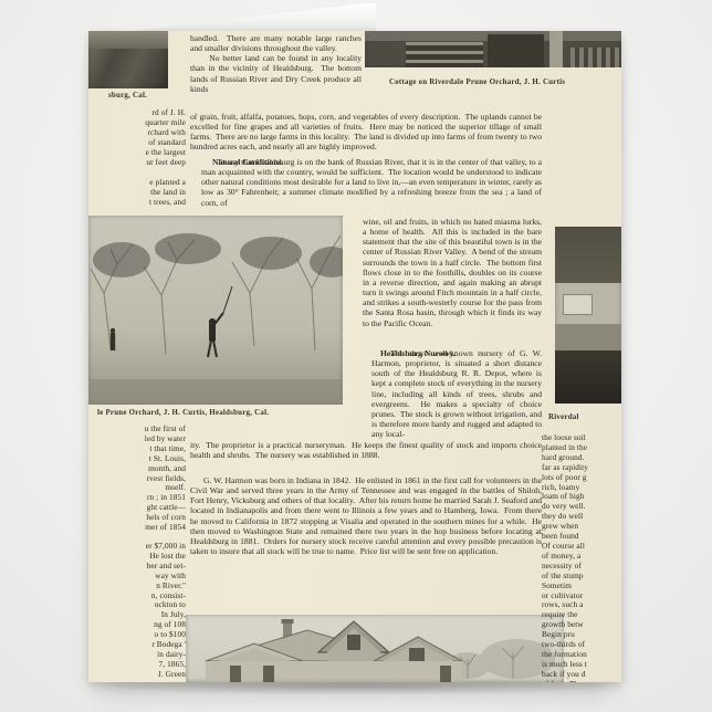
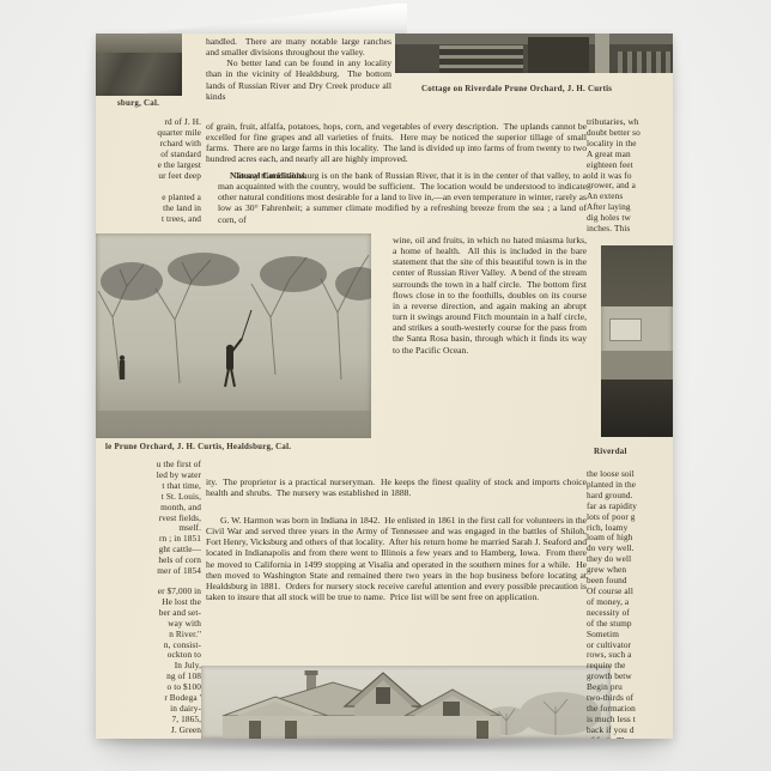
  rd of J. H.
  quarter mile
  rchard with
  of standard
  e the largest
  ur feet deep
  e planted a
  the land in
  t trees, and
  u the first of
  led by water
  t that time,
  t St. Louis,
  month, and
  rvest fields,
  mself.
  rn ; in 1851
  ght cattle—
  hels of corn
  mer of 1854
  er $7,000 in
  He lost the
  ber and set-
  way with
  n River.''
  n, consist-
  ockton to
  In July
  ng of 108
  o to $100
  r Bodega
  in dairy-
  7, 1865
  J. Green
  handled. There are many notable large ranches and smaller divisions throughout the valley.
  No better land can be found in any locality than in the vicinity of Healdsburg. The bottom lands of Russian River and Dry Creek produce all kinds
  of grain, fruit, alfalfa, potatoes, hops, corn, and vegetables of every description. The uplands cannot be excelled for fine grapes and all varieties of fruits. Here may be noticed the superior tillage of small farms. There are no large farms in this locality. The land is divided up into farms of from twenty to two hundred acres each, and nearly all are highly improved.
  Natural Conditions.
  To say that Healdsburg is on the bank of Russian River, that it is in the center of that valley, to a man acquainted with the country, would be sufficient. The location would be understood to indicate other natural conditions most desirable for a land to live in,—an even temperature in winter, rarely as low as 30° Fahrenheit; a summer climate modified by a refreshing breeze from the sea ; a land of corn, of
  wine, oil and fruits, in which no hated miasma lurks, a home of health. All this is included in the bare statement that the site of this beautiful town is in the center of Russian River Valley. A bend of the stream surrounds the town in a half circle. The bottom first flows close in to the foothills, doubles on its course in a reverse direction, and again making an abrupt turn it swings around Fitch mountain in a half circle, and strikes a south-westerly course for the pass from the Santa Rosa basin, through which it finds its way to the Pacific Ocean.
- Healdsburg Nursery.
- The above well-known nursery of G. W. Harmon, proprietor, is situated a short distance south of the Healdsburg R. R. Depot, where is kept a complete stock of everything in the nursery line, including all kinds of trees, shrubs and evergreens. He makes a specialty of choice prunes. The stock is grown without irrigation, and is therefore more hardy and rugged and adapted to any local-
  ity. The proprietor is a practical nurseryman. He keeps the finest quality of stock and imports choice health and shrubs. The nursery was established in 1888.
- G. W. Harmon was born in Indiana in 1842. He enlisted in 1861 in the first call for volunteers in the Civil War and served three years in the Army of Tennessee and was engaged in the battles of Shiloh, Fort Henry, Vicksburg and others of that locality. After his return home he married Sarah J. Seaford and located in Indianapolis and from there went to Illinois a few years and to Hamberg, Iowa. From there he moved to California in 1872 stopping at Visalia and operated in the southern mines for a while. He then moved to Washington State and remained there two years in the hop business before locating at Healdsburg in 1881. Orders for nursery stock receive careful attention and every possible precaution is taken to insure that all stock will be true to name. Price list will be sent free on application.
+ G. W. Harmon was born in Indiana in 1842. He enlisted in 1861 in the first call for volunteers in the Civil War and served three years in the Army of Tennessee and was engaged in the battles of Shiloh, Fort Henry, Vicksburg and others of that locality. After his return home he married Sarah J. Seaford and located in Indianapolis and from there went to Illinois a few years and to Hamberg, Iowa. From there he moved to California in 1499 stopping at Visalia and operated in the southern mines for a while. He then moved to Washington State and remained there two years in the hop business before locating at Healdsburg in 1881. Orders for nursery stock receive careful attention and every possible precaution is taken to insure that all stock will be true to name. Price list will be sent free on application.
+ tributaries, wh
+ doubt better so
+ locality in the
+ A great man
+ eighteen feet
+ old it was fo
+ grower, and a
+ An extens
+ After laying
+ dig holes tw
+ inches. This
  the loose soil
  planted in the
  hard ground.
  far as rapidity
  lots of poor g
  rich, loamy
  loam of high
  do very well.
  they do well
  grew when
  been found
  Of course all
  of money, a
  necessity of
  of the stump
  Sometim
  or cultivator
  rows, such a
  require the
  growth betw
  Begin pru
  two-thirds of
  the formation
  is much less t
  back if you d
